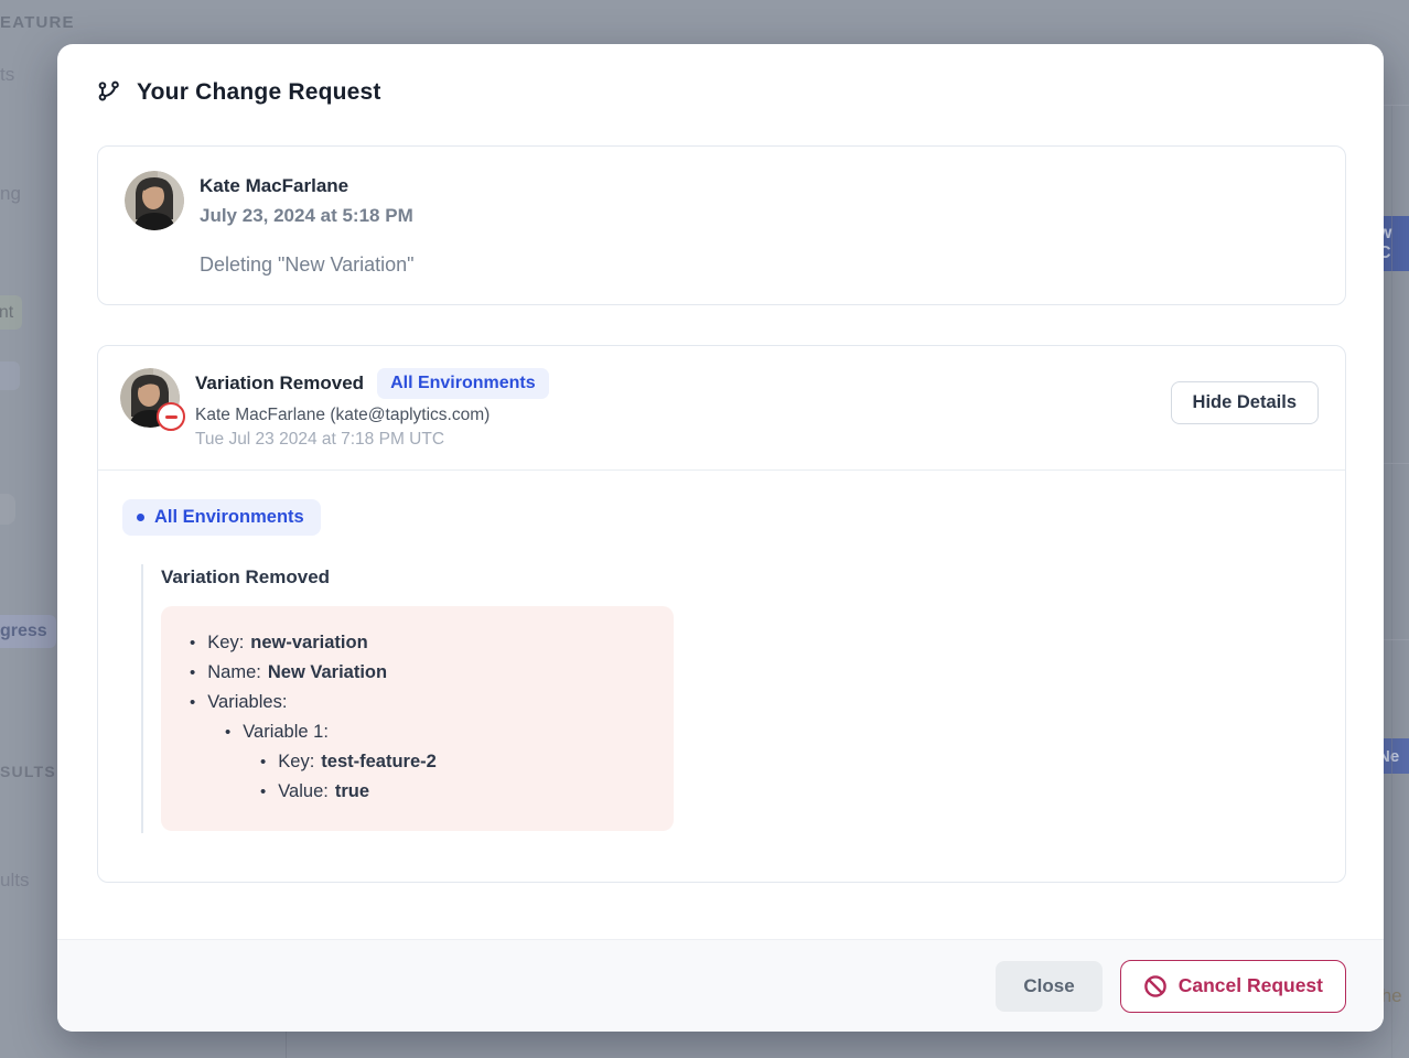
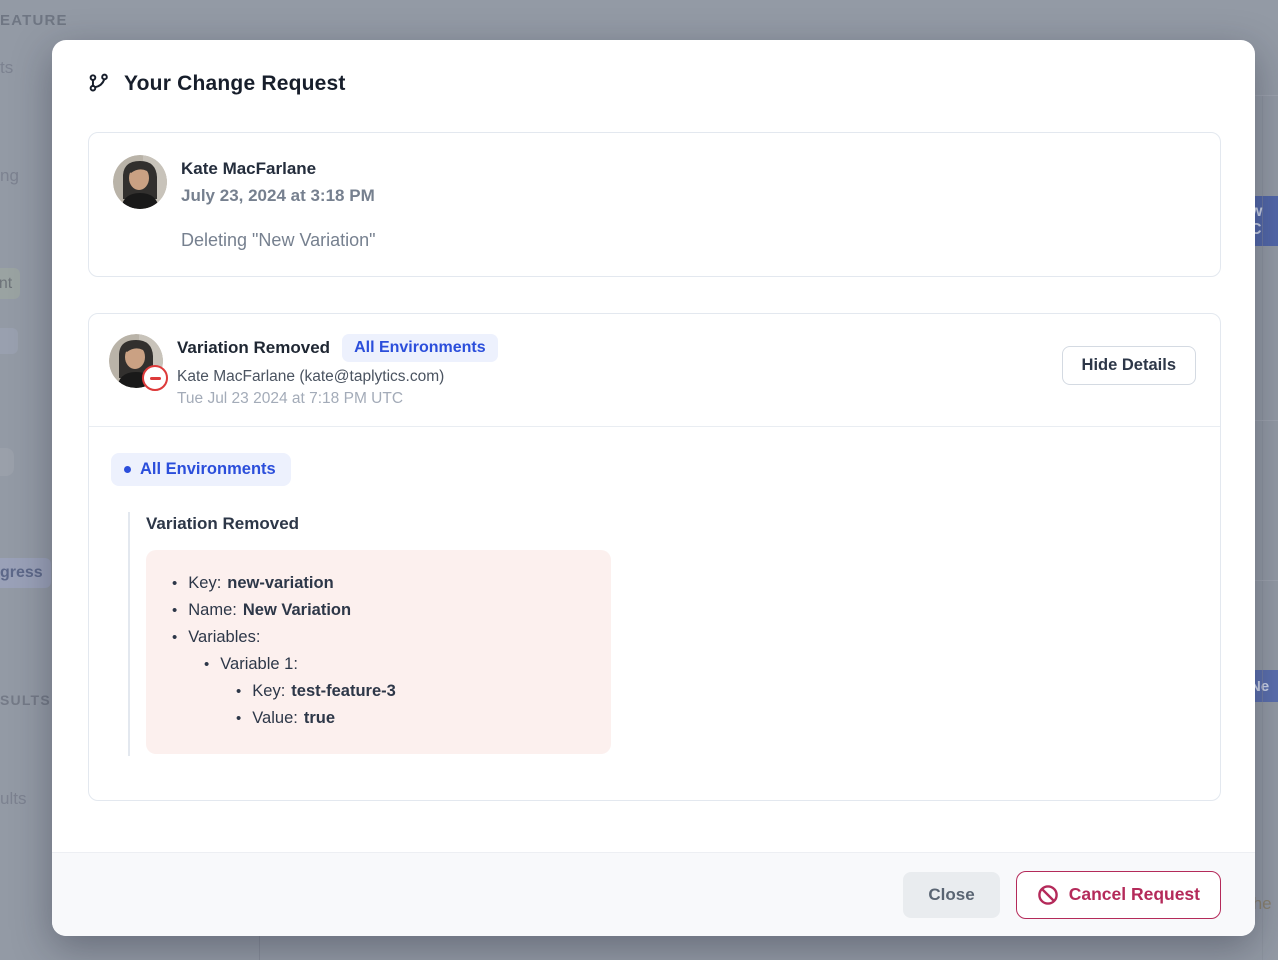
  EATURE
  ts
  ng
  gress
  SULTS
  ults
  w C
  Ne
  Your Change Request
  Kate MacFarlane
- July 23, 2024 at 5:18 PM
+ July 23, 2024 at 3:18 PM
  Deleting "New Variation"
  Variation Removed
  All Environments
  Kate MacFarlane (kate@taplytics.com)
  Tue Jul 23 2024 at 7:18 PM UTC
  Hide Details
  All Environments
  Variation Removed
  •
  Key:
  new-variation
  •
  Name:
  New Variation
  •
  Variables:
  •
  Variable 1:
  •
  Key:
- test-feature-2
+ test-feature-3
  •
  Value:
  true
  Close
  Cancel Request
